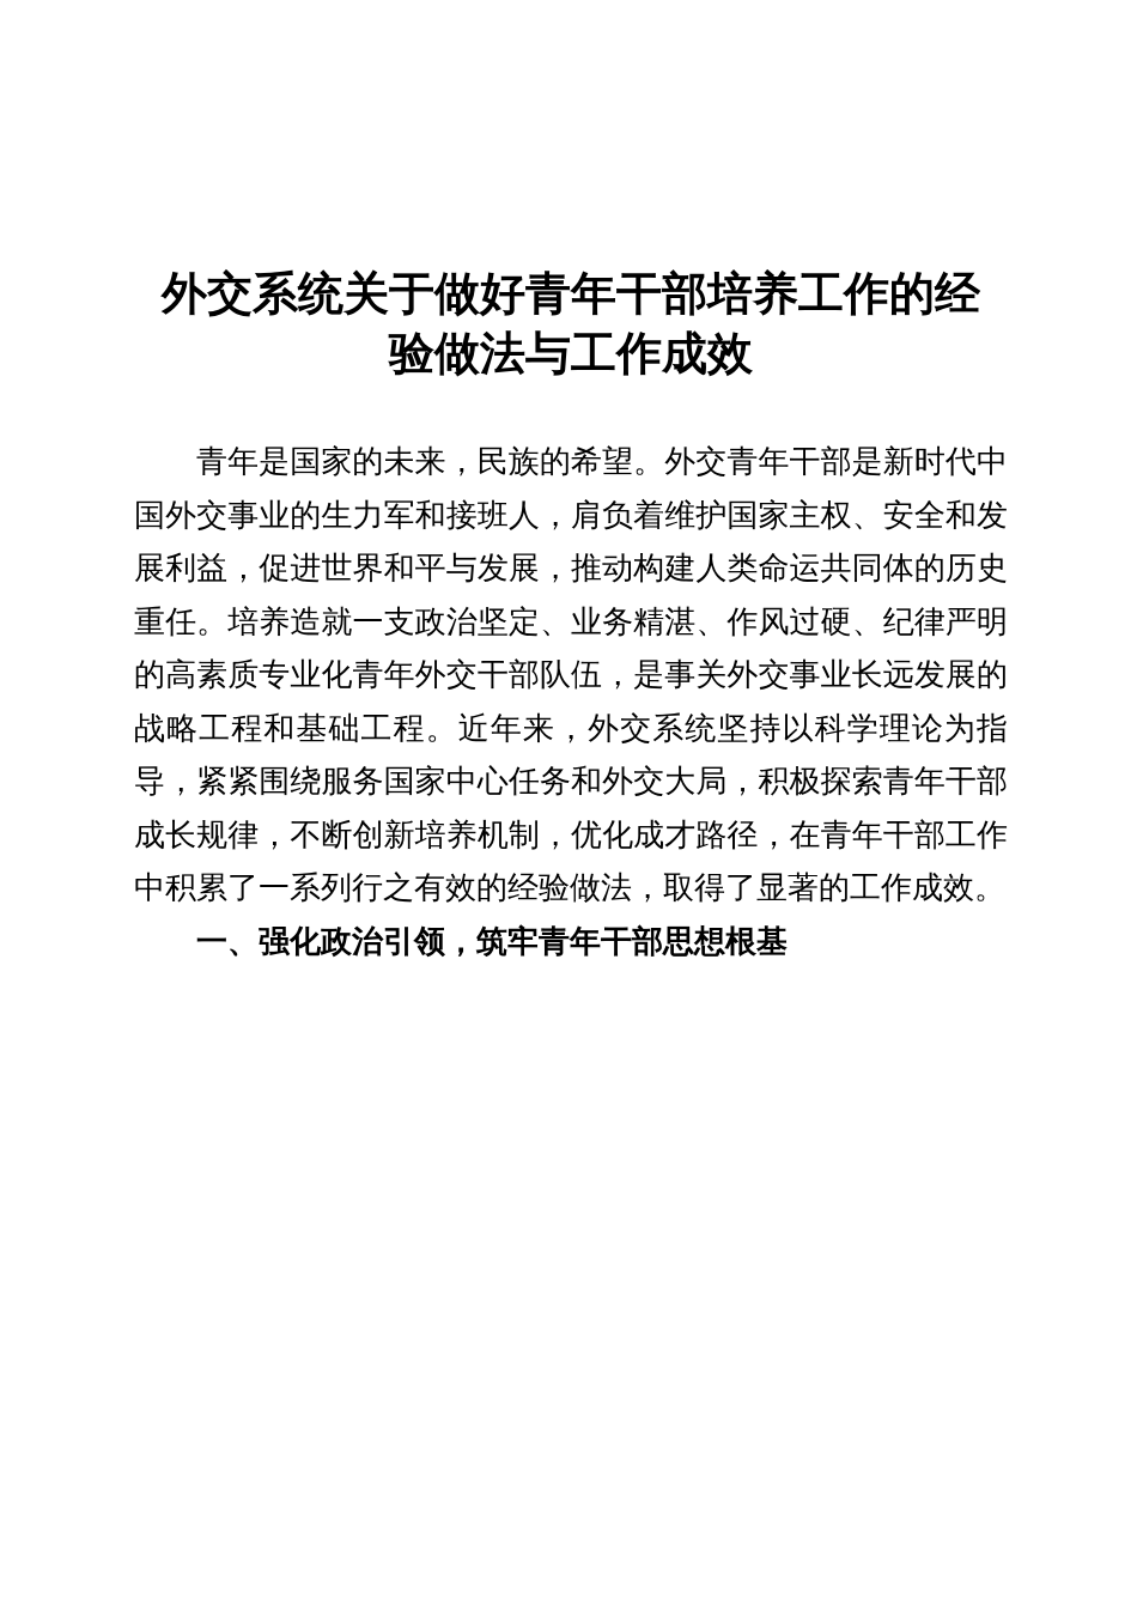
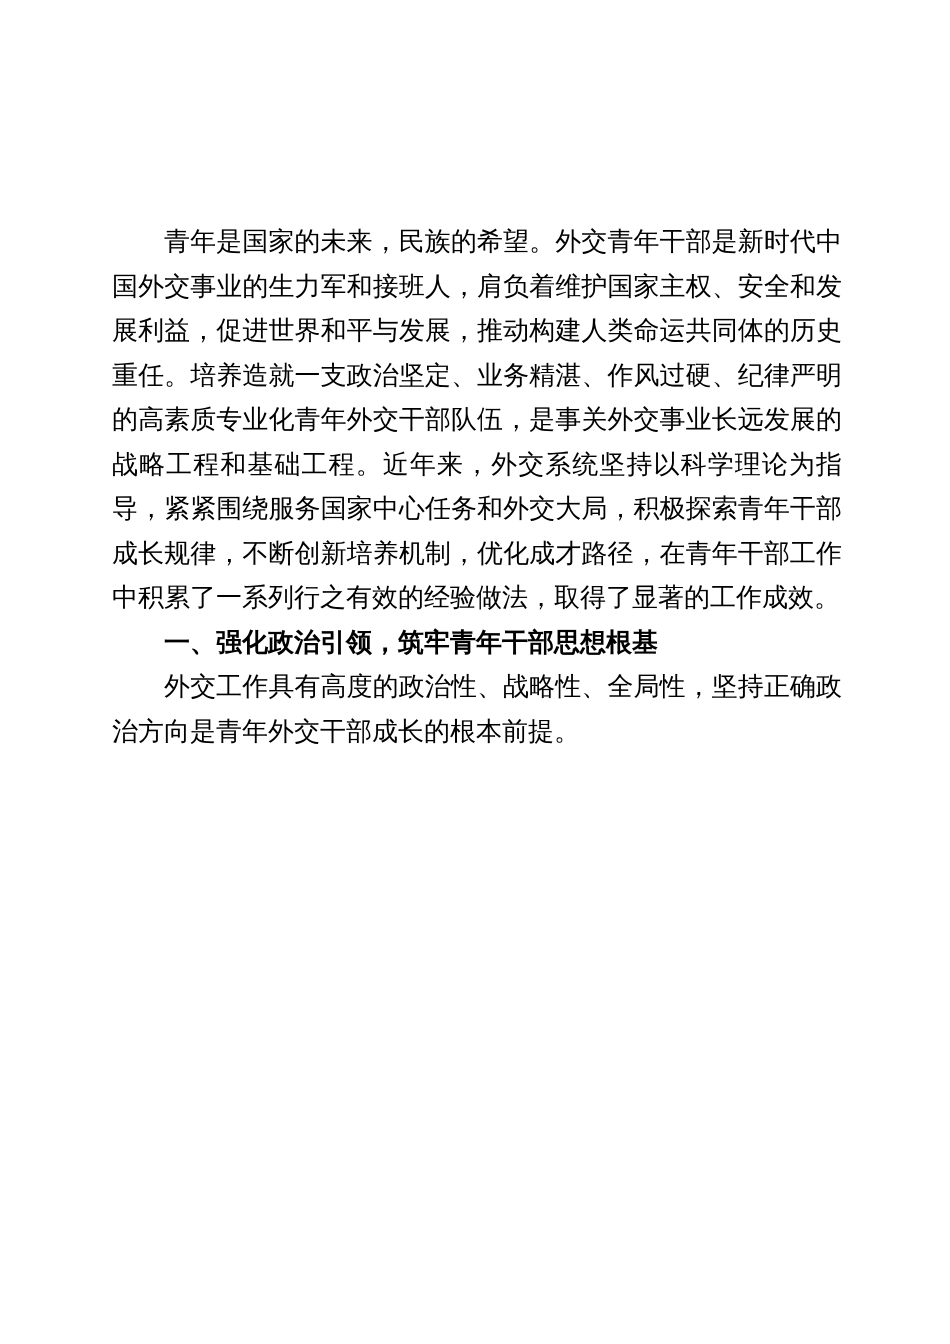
- 外交系统关于做好青年干部培养工作的经验做法与工作成效
  青年是国家的未来，民族的希望。外交青年干部是新时代中国外交事业的生力军和接班人，肩负着维护国家主权、安全和发展利益，促进世界和平与发展，推动构建人类命运共同体的历史重任。培养造就一支政治坚定、业务精湛、作风过硬、纪律严明的高素质专业化青年外交干部队伍，是事关外交事业长远发展的战略工程和基础工程。近年来，外交系统坚持以科学理论为指导，紧紧围绕服务国家中心任务和外交大局，积极探索青年干部成长规律，不断创新培养机制，优化成才路径，在青年干部工作中积累了一系列行之有效的经验做法，取得了显著的工作成效。
  一、强化政治引领，筑牢青年干部思想根基
+ 外交工作具有高度的政治性、战略性、全局性，坚持正确政治方向是青年外交干部成长的根本前提。
